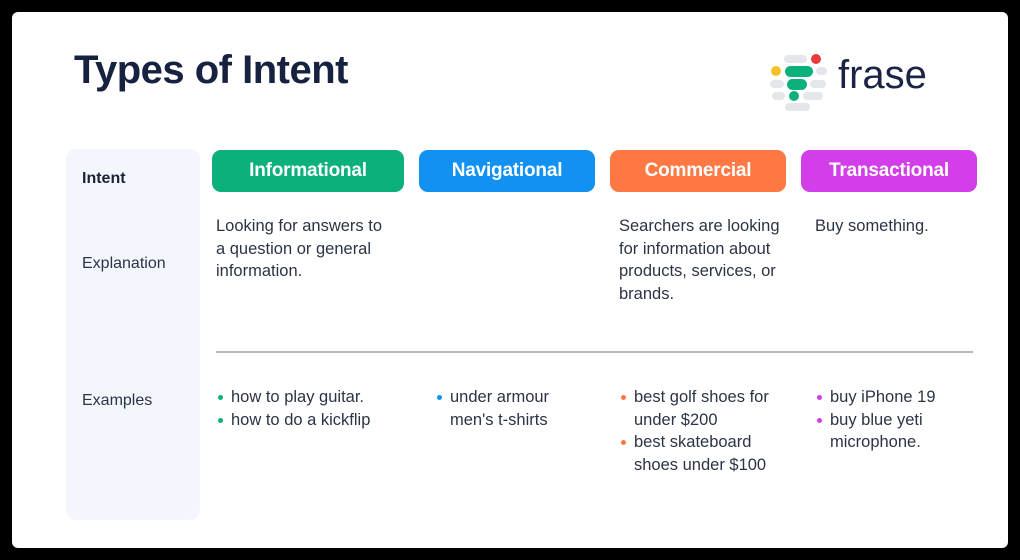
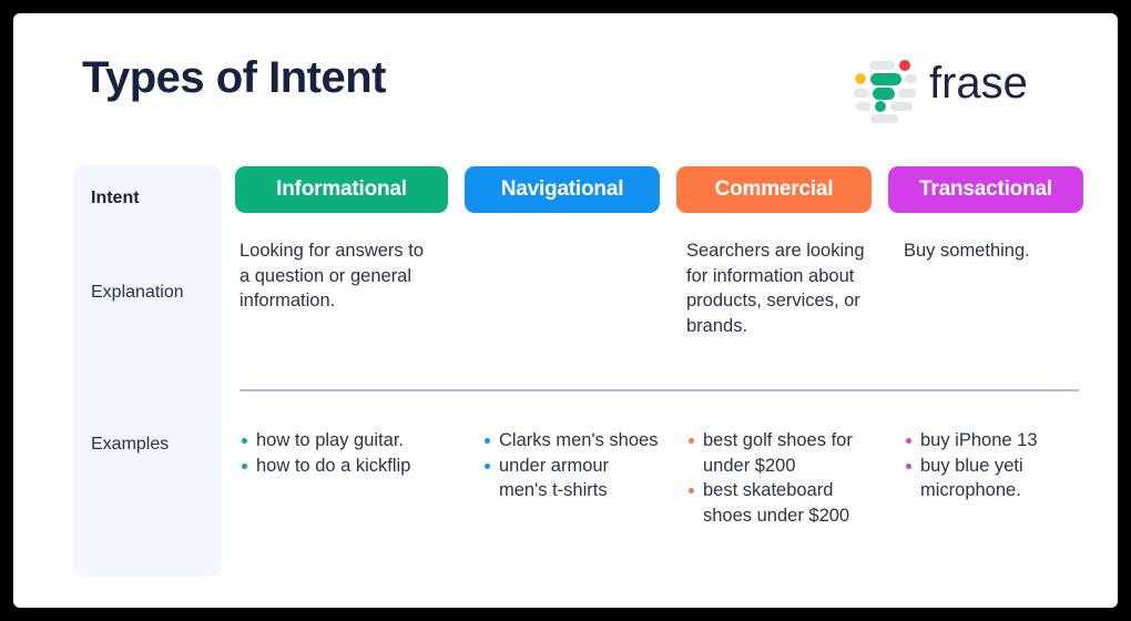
  Types of Intent
  frase
  Intent
  Explanation
  Examples
  Informational
  Navigational
  Commercial
  Transactional
  Looking for answers to a question or general information.
  Searchers are looking for information about products, services, or brands.
  Buy something.
  how to play guitar.
  how to do a kickflip
+ Clarks men's shoes
  under armour men's t-shirts
  best golf shoes for under $200
- best skateboard shoes under $100
+ best skateboard shoes under $200
- buy iPhone 19
+ buy iPhone 13
  buy blue yeti microphone.
